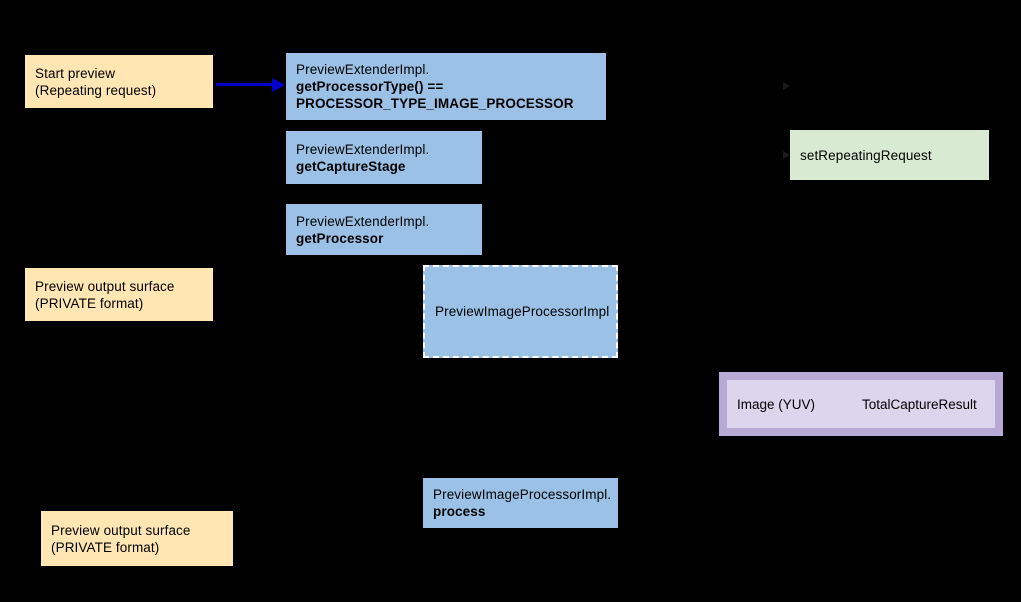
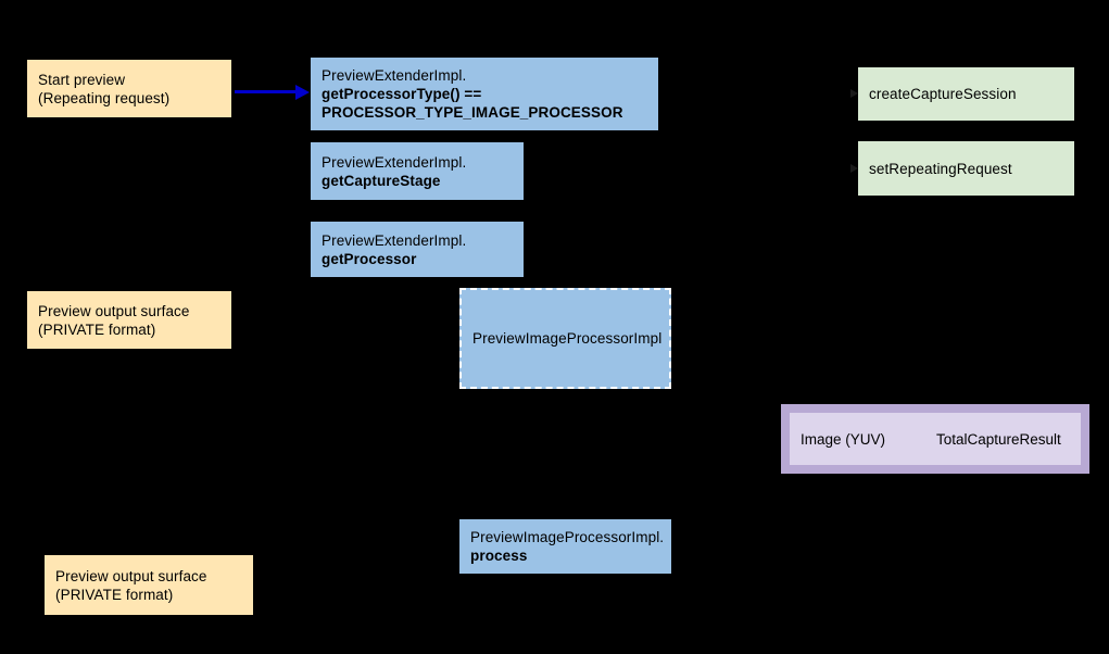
  Start preview
  (Repeating request)
  Preview output surface
  (PRIVATE format)
  Preview output surface
  (PRIVATE format)
  PreviewExtenderImpl.
  getProcessorType() ==
  PROCESSOR_TYPE_IMAGE_PROCESSOR
  PreviewExtenderImpl.
  getCaptureStage
  PreviewExtenderImpl.
  getProcessor
  PreviewImageProcessorImpl
  PreviewImageProcessorImpl.
  process
+ createCaptureSession
  setRepeatingRequest
  Image (YUV)
  TotalCaptureResult
